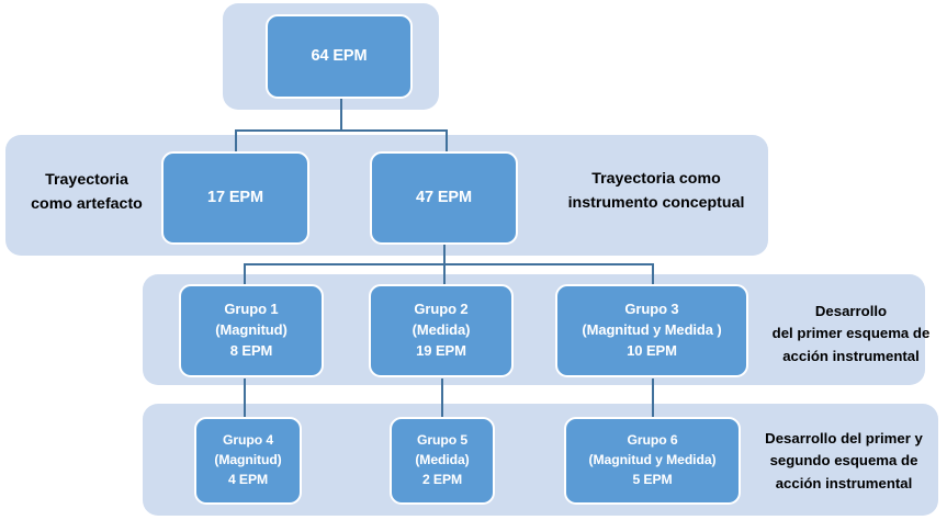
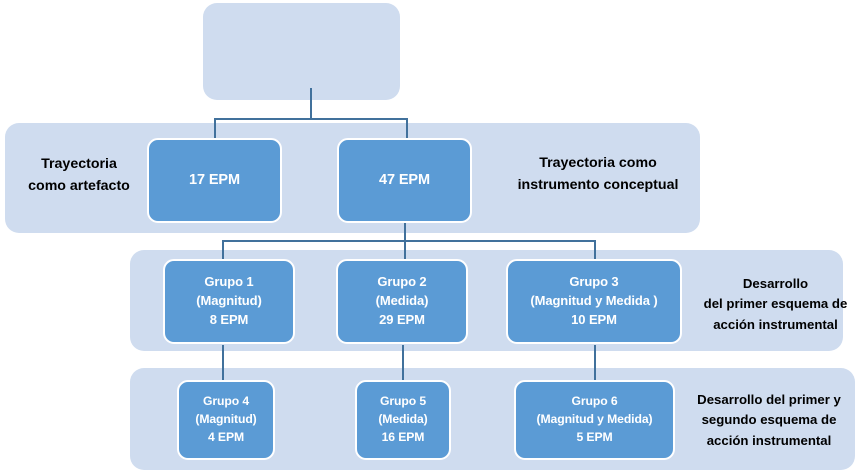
- 64 EPM
  Trayectoria
  como artefacto
  17 EPM
  47 EPM
  Trayectoria como
  instrumento conceptual
  Grupo 1
  (Magnitud)
  8 EPM
  Grupo 2
  (Medida)
- 19 EPM
+ 29 EPM
  Grupo 3
  (Magnitud y Medida )
  10 EPM
  Desarrollo
  del primer esquema de
  acción instrumental
  Grupo 4
  (Magnitud)
  4 EPM
  Grupo 5
  (Medida)
- 2 EPM
+ 16 EPM
  Grupo 6
  (Magnitud y Medida)
  5 EPM
  Desarrollo del primer y
  segundo esquema de
  acción instrumental
